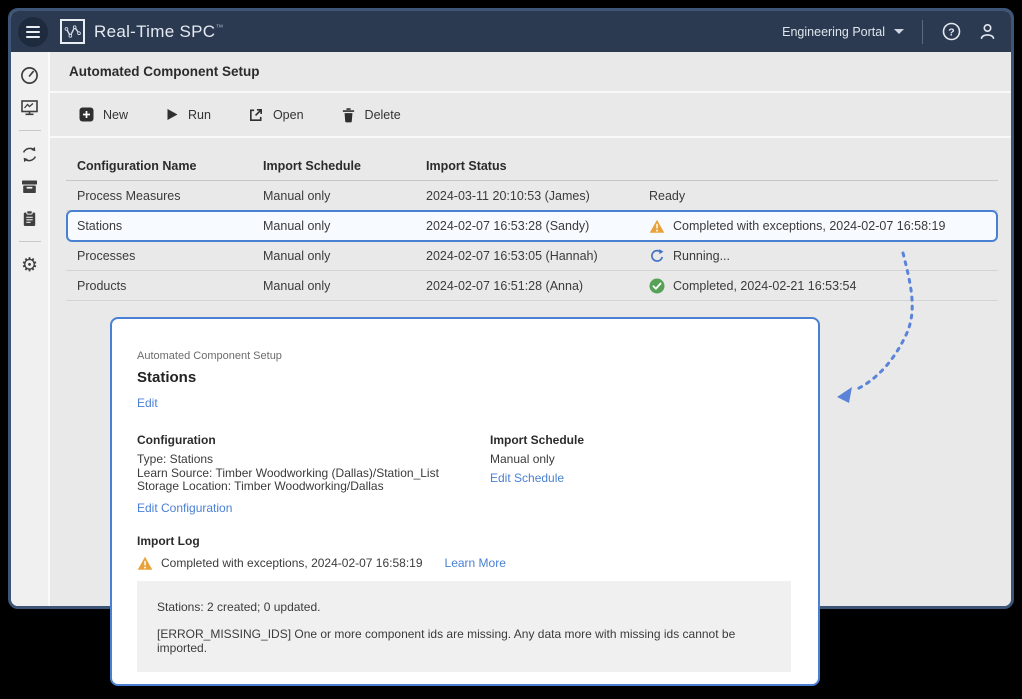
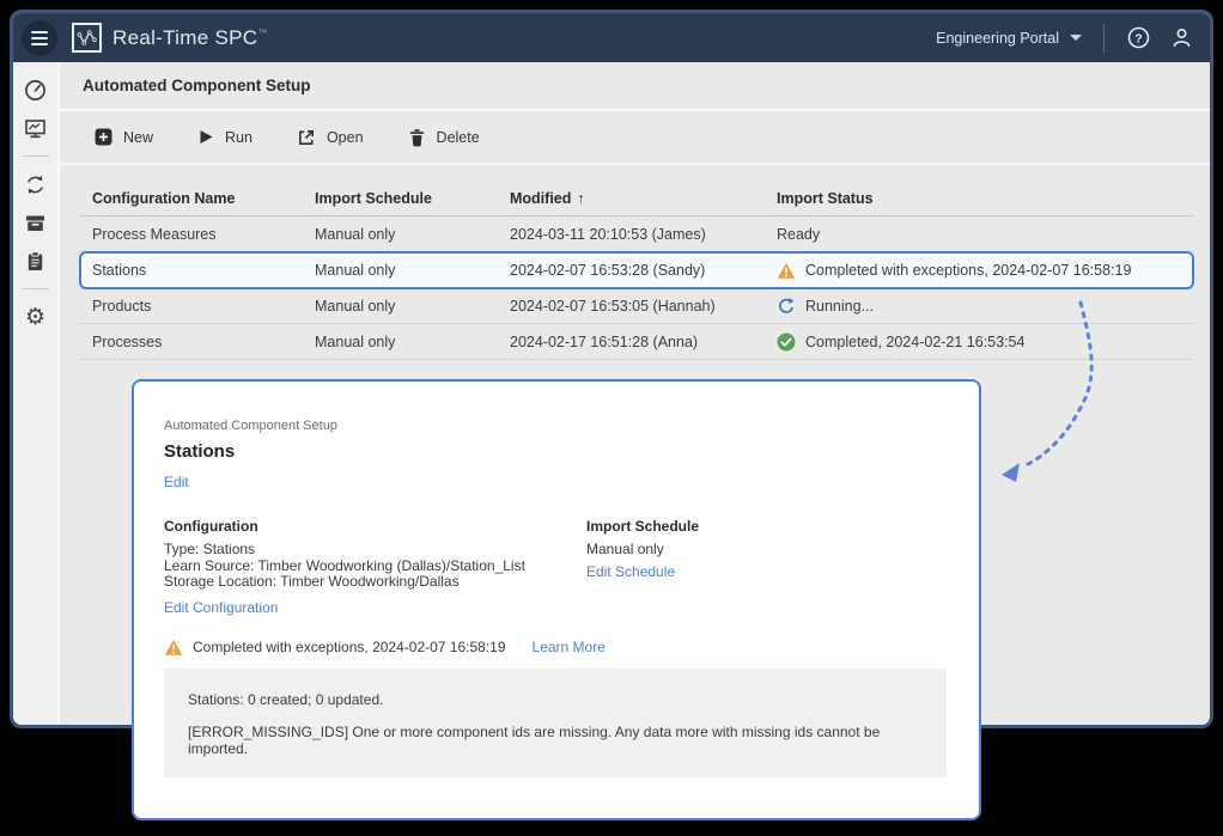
  Real-Time SPC™
  Engineering Portal
  ?
  ⚙
  Automated Component Setup
  New
  Run
  Open
  Delete
  Configuration Name
  Import Schedule
+ Modified ↑
  Import Status
  Process Measures
  Manual only
  2024-03-11 20:10:53 (James)
  Ready
  Stations
  Manual only
  2024-02-07 16:53:28 (Sandy)
  Completed with exceptions, 2024-02-07 16:58:19
- Processes
+ Products
  Manual only
  2024-02-07 16:53:05 (Hannah)
  Running...
- Products
+ Processes
  Manual only
- 2024-02-07 16:51:28 (Anna)
+ 2024-02-17 16:51:28 (Anna)
  Completed, 2024-02-21 16:53:54
  Automated Component Setup
  Stations
  Edit
  Configuration
  Type: Stations
  Learn Source: Timber Woodworking (Dallas)/Station_List
  Storage Location: Timber Woodworking/Dallas
  Edit Configuration
  Import Schedule
  Manual only
  Edit Schedule
- Import Log
  Completed with exceptions, 2024-02-07 16:58:19
  Learn More
- Stations: 2 created; 0 updated.
+ Stations: 0 created; 0 updated.
  [ERROR_MISSING_IDS] One or more component ids are missing. Any data more with missing ids cannot be imported.
